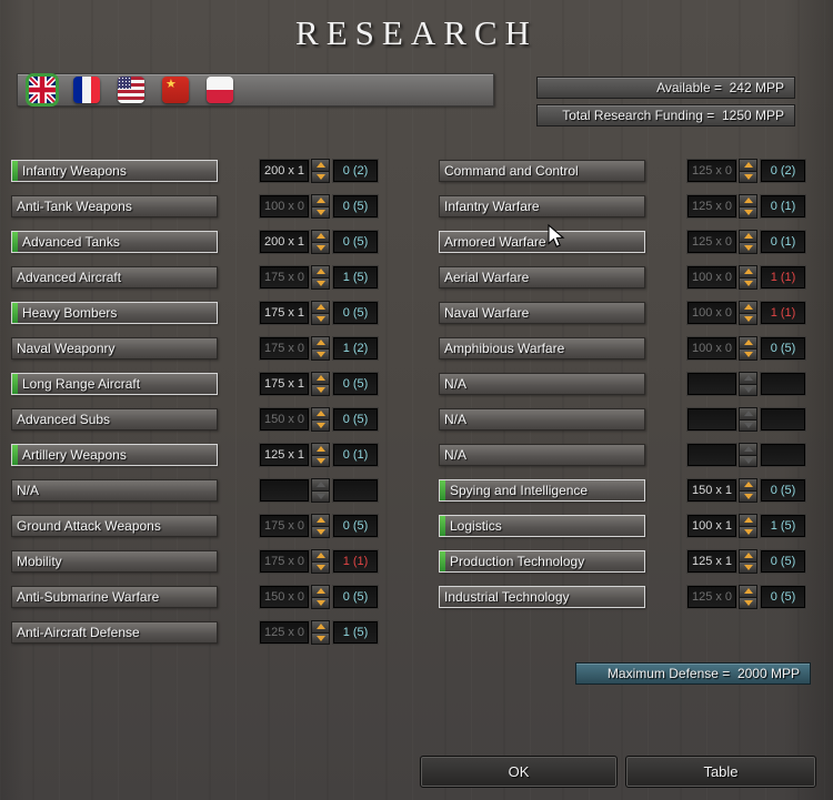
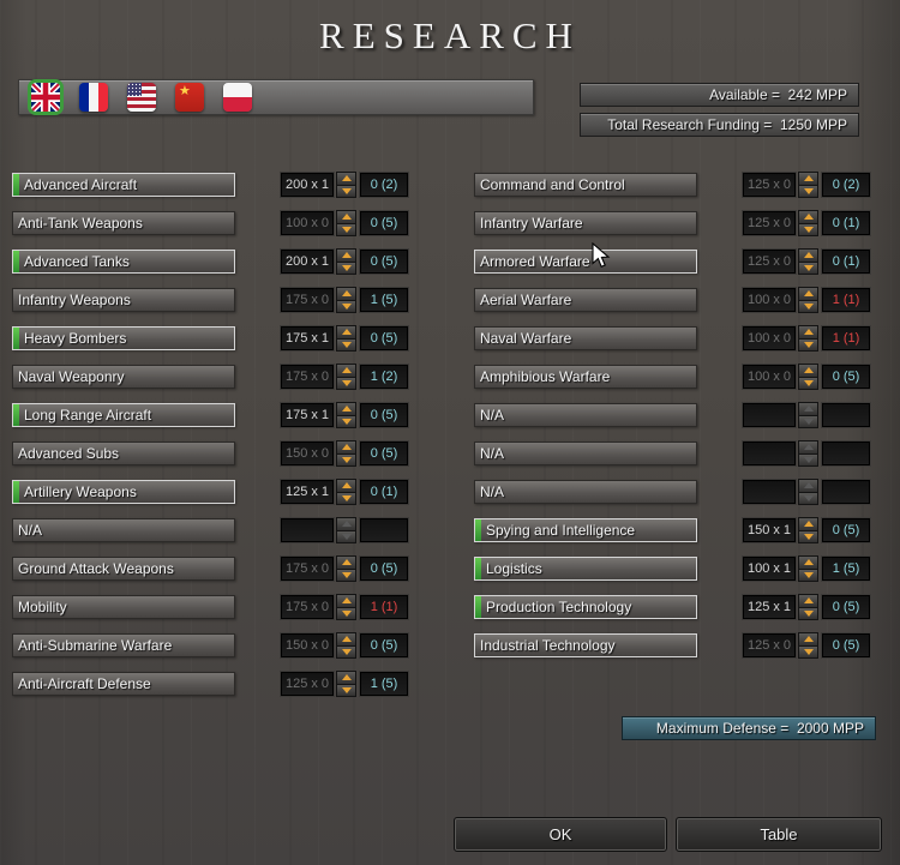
  RESEARCH
  ★
  Available = 242 MPP
  Total Research Funding = 1250 MPP
- Infantry Weapons
+ Advanced Aircraft
  200 x 1
  0 (2)
  Anti-Tank Weapons
  100 x 0
  0 (5)
  Advanced Tanks
  200 x 1
  0 (5)
- Advanced Aircraft
+ Infantry Weapons
  175 x 0
  1 (5)
  Heavy Bombers
  175 x 1
  0 (5)
  Naval Weaponry
  175 x 0
  1 (2)
  Long Range Aircraft
  175 x 1
  0 (5)
  Advanced Subs
  150 x 0
  0 (5)
  Artillery Weapons
  125 x 1
  0 (1)
  N/A
  Ground Attack Weapons
  175 x 0
  0 (5)
  Mobility
  175 x 0
  1 (1)
  Anti-Submarine Warfare
  150 x 0
  0 (5)
  Anti-Aircraft Defense
  125 x 0
  1 (5)
  Command and Control
  125 x 0
  0 (2)
  Infantry Warfare
  125 x 0
  0 (1)
  Armored Warfare
  125 x 0
  0 (1)
  Aerial Warfare
  100 x 0
  1 (1)
  Naval Warfare
  100 x 0
  1 (1)
  Amphibious Warfare
  100 x 0
  0 (5)
  N/A
  N/A
  N/A
  Spying and Intelligence
  150 x 1
  0 (5)
  Logistics
  100 x 1
  1 (5)
  Production Technology
  125 x 1
  0 (5)
  Industrial Technology
  125 x 0
  0 (5)
  Maximum Defense = 2000 MPP
  OK
  Table
